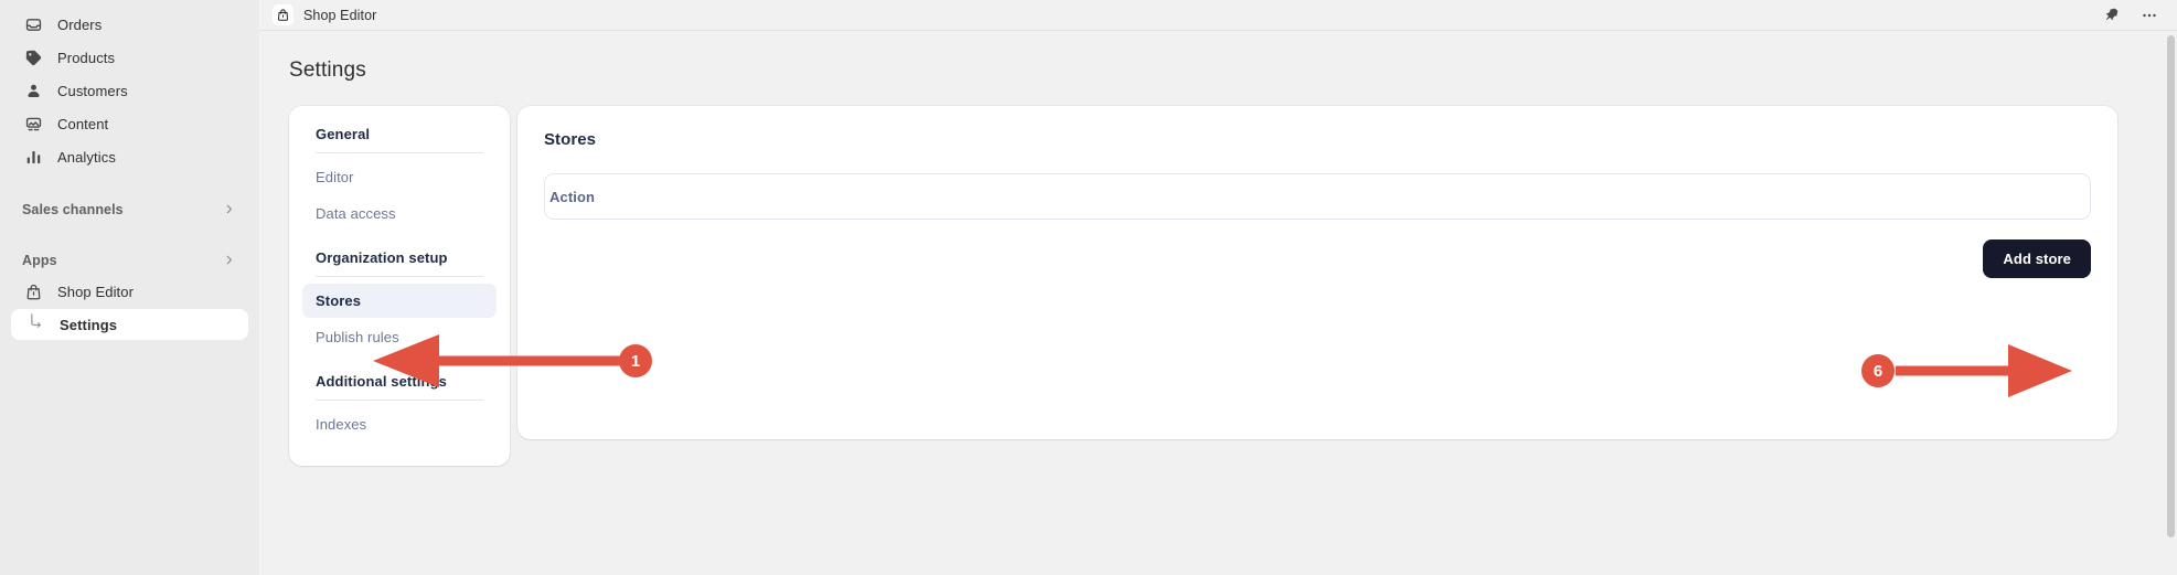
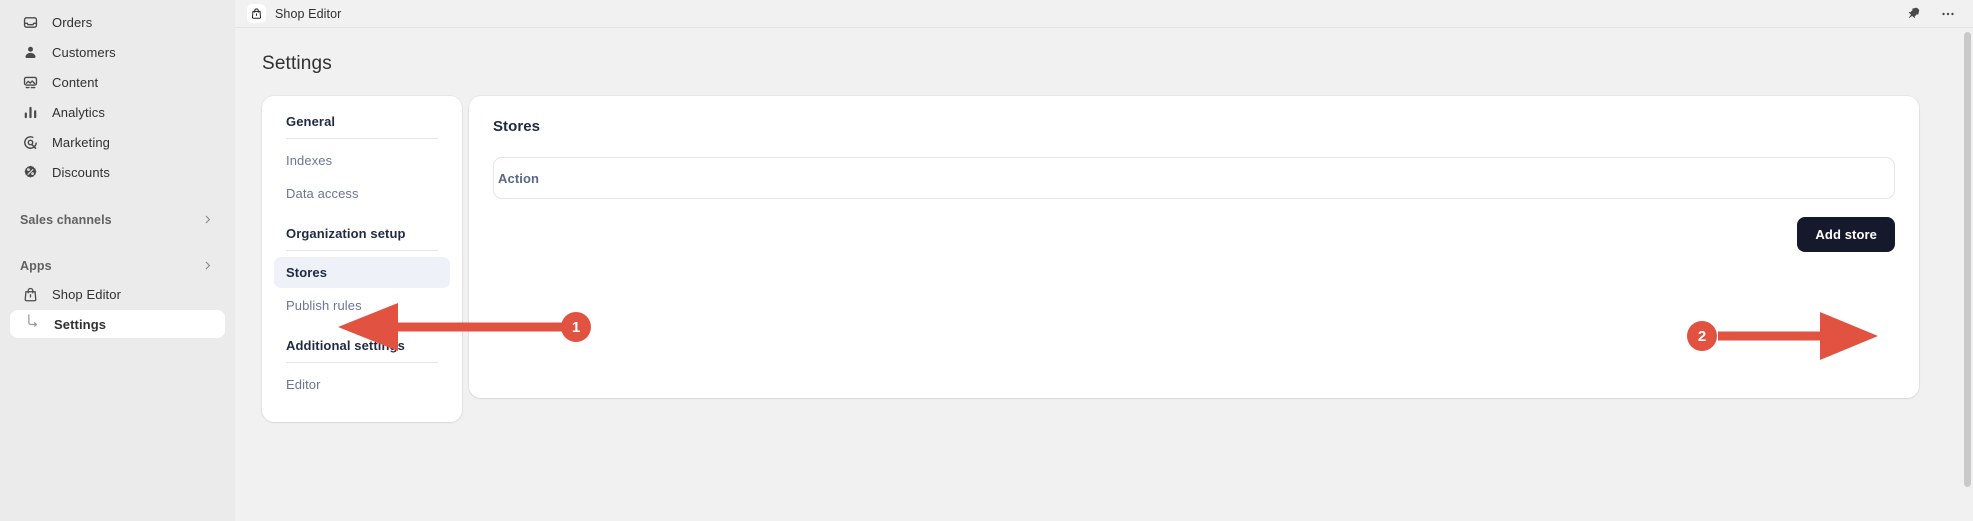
  Orders
- Products
  Customers
  Content
  Analytics
+ Marketing
+ Discounts
  Sales channels
  Apps
  Shop Editor
  Settings
  Shop Editor
  Settings
  General
- Editor
+ Indexes
  Data access
  Organization setup
  Stores
  Publish rules
  Additional settis
- Indexes
+ Editor
  Stores
  Action
  Add store
  1
- 6
+ 2
